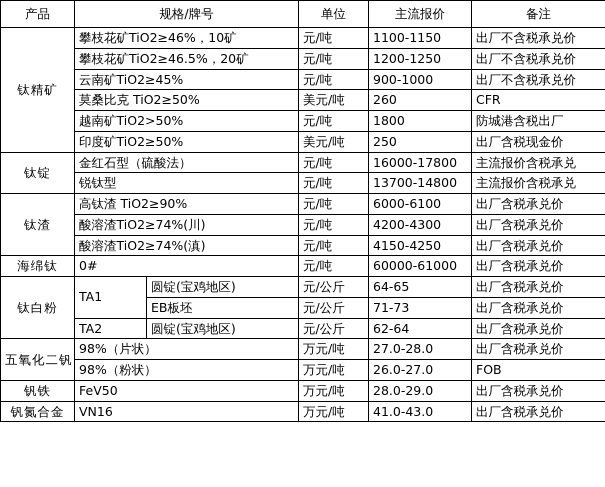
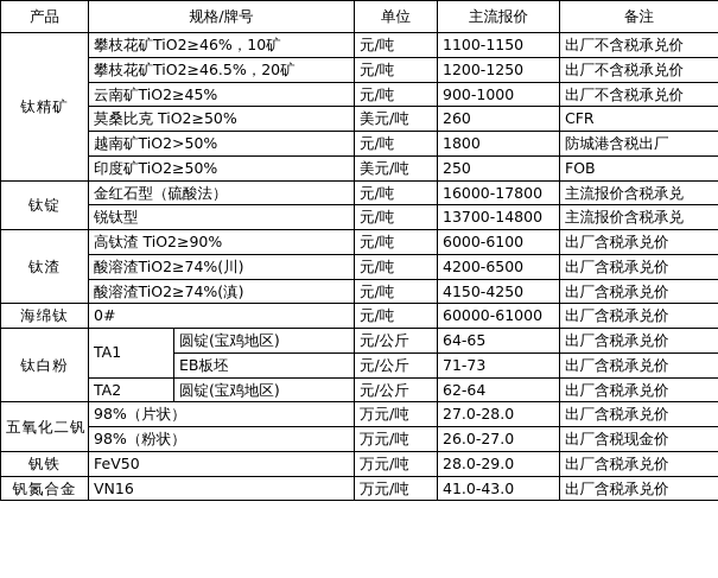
  产品	规格/牌号	单位	主流报价	备注
  钛精矿	攀枝花矿TiO2≥46%，10矿	元/吨	1100-1150	出厂不含税承兑价
  攀枝花矿TiO2≥46.5%，20矿	元/吨	1200-1250	出厂不含税承兑价
  云南矿TiO2≥45%	元/吨	900-1000	出厂不含税承兑价
  莫桑比克 TiO2≥50%	美元/吨	260	CFR
  越南矿TiO2>50%	元/吨	1800	防城港含税出厂
- 印度矿TiO2≥50%	美元/吨	250	出厂含税现金价
+ 印度矿TiO2≥50%	美元/吨	250	FOB
  钛锭	金红石型（硫酸法）	元/吨	16000-17800	主流报价含税承兑
  锐钛型	元/吨	13700-14800	主流报价含税承兑
  钛渣	高钛渣 TiO2≥90%	元/吨	6000-6100	出厂含税承兑价
- 酸溶渣TiO2≥74%(川)	元/吨	4200-4300	出厂含税承兑价
+ 酸溶渣TiO2≥74%(川)	元/吨	4200-6500	出厂含税承兑价
  酸溶渣TiO2≥74%(滇)	元/吨	4150-4250	出厂含税承兑价
  海绵钛	0#	元/吨	60000-61000	出厂含税承兑价
  钛白粉	TA1	圆锭(宝鸡地区)	元/公斤	64-65	出厂含税承兑价
  EB板坯	元/公斤	71-73	出厂含税承兑价
  TA2	圆锭(宝鸡地区)	元/公斤	62-64	出厂含税承兑价
  五氧化二钒	98%（片状）	万元/吨	27.0-28.0	出厂含税承兑价
- 98%（粉状）	万元/吨	26.0-27.0	FOB
+ 98%（粉状）	万元/吨	26.0-27.0	出厂含税现金价
  钒铁	FeV50	万元/吨	28.0-29.0	出厂含税承兑价
  钒氮合金	VN16	万元/吨	41.0-43.0	出厂含税承兑价
